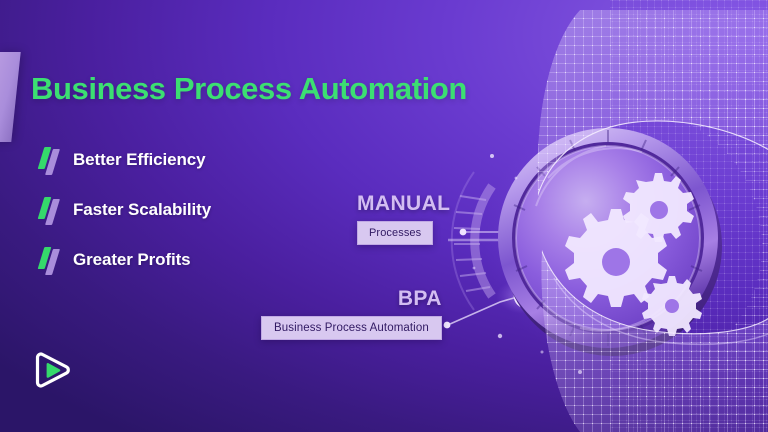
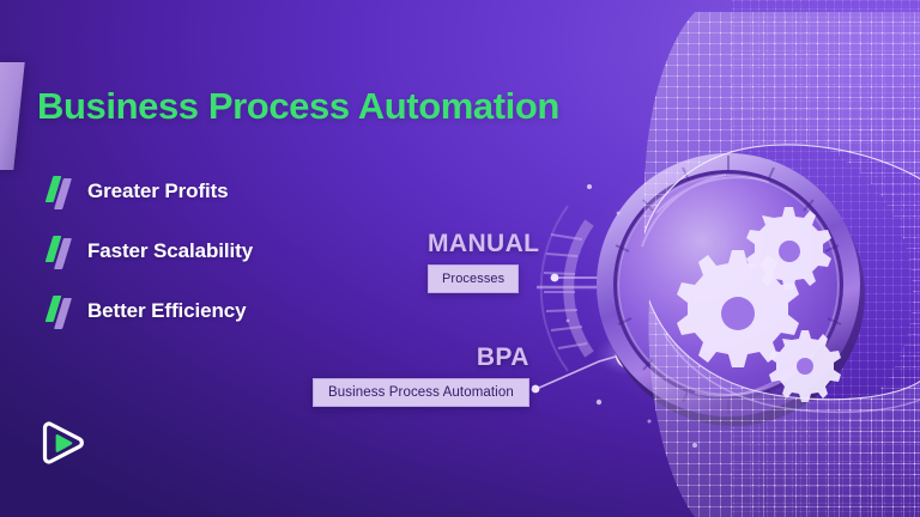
  Business Process Automation
- Better Efficiency
+ Greater Profits
  Faster Scalability
- Greater Profits
+ Better Efficiency
  MANUAL
  Processes
  BPA
  Business Process Automation
